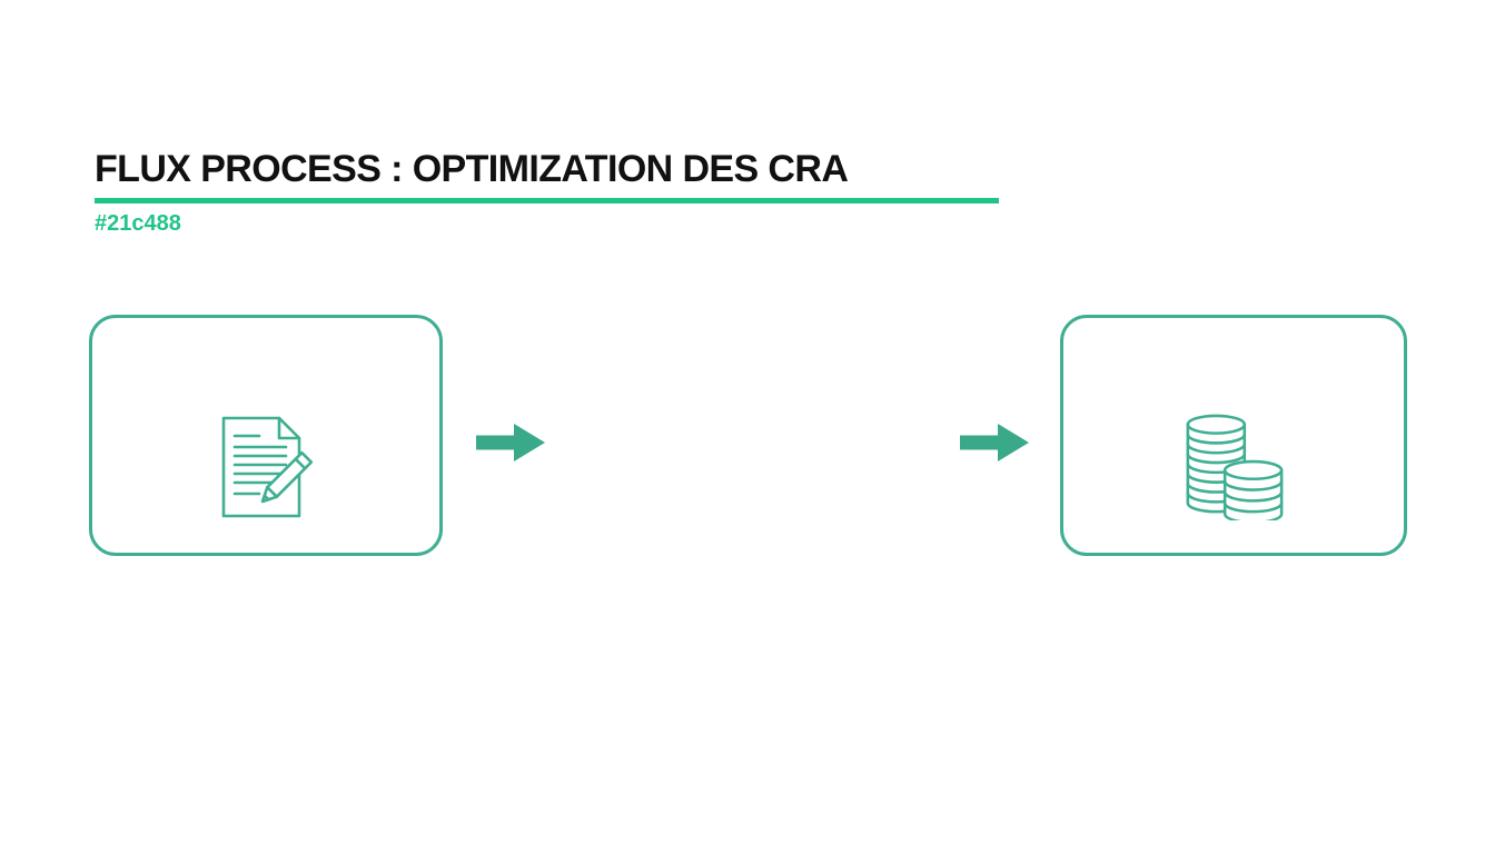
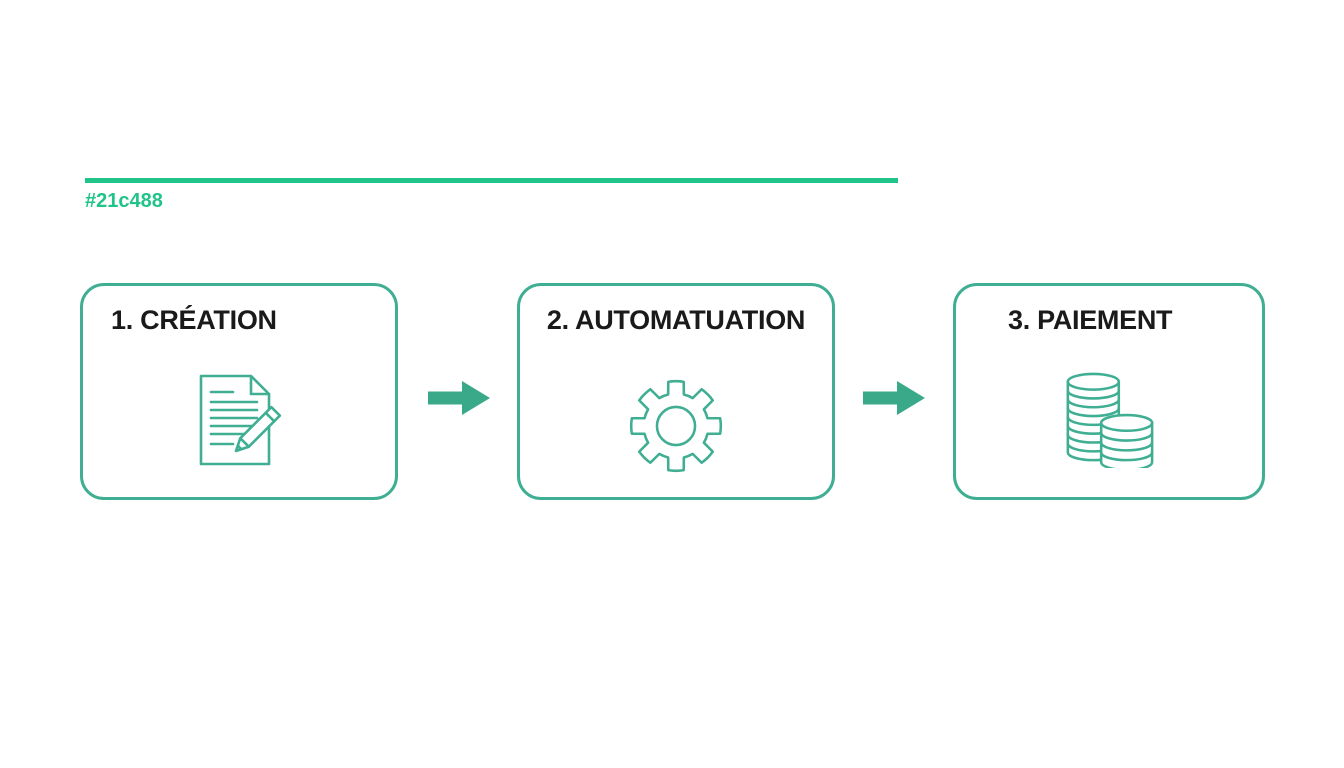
- FLUX PROCESS : OPTIMIZATION DES CRA
  #21c488
+ 1. CRÉATION
+ 2. AUTOMATUATION
+ 3. PAIEMENT
